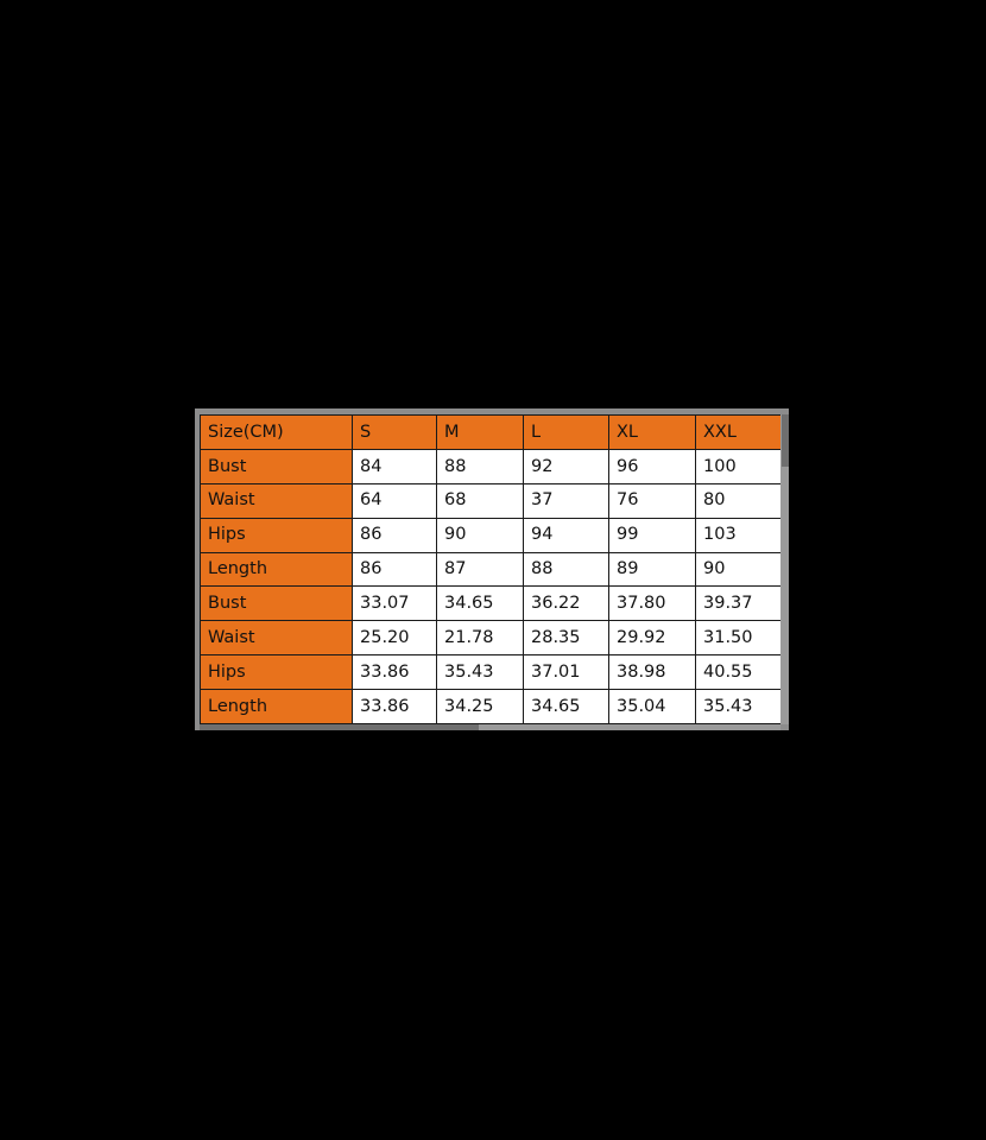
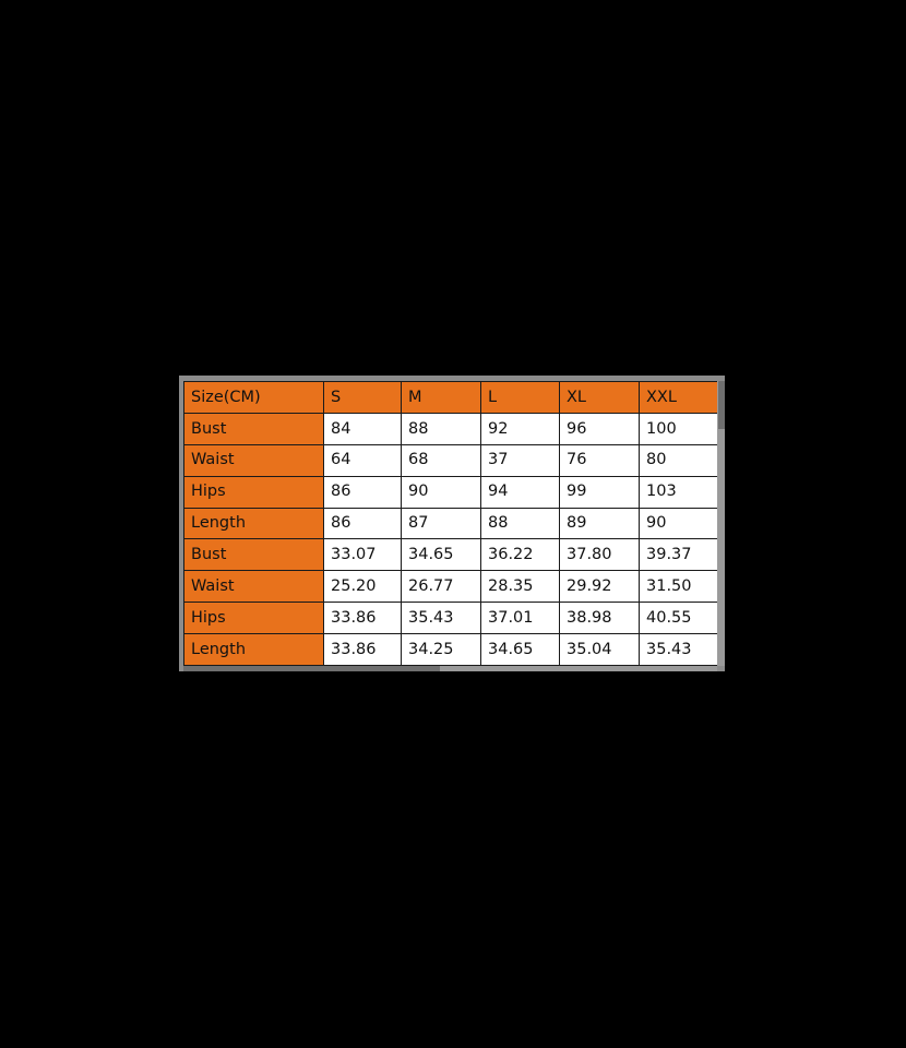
  Size(CM)	S	M	L	XL	XXL
  Bust	84	88	92	96	100
  Waist	64	68	37	76	80
  Hips	86	90	94	99	103
  Length	86	87	88	89	90
  Bust	33.07	34.65	36.22	37.80	39.37
- Waist	25.20	21.78	28.35	29.92	31.50
+ Waist	25.20	26.77	28.35	29.92	31.50
  Hips	33.86	35.43	37.01	38.98	40.55
  Length	33.86	34.25	34.65	35.04	35.43
